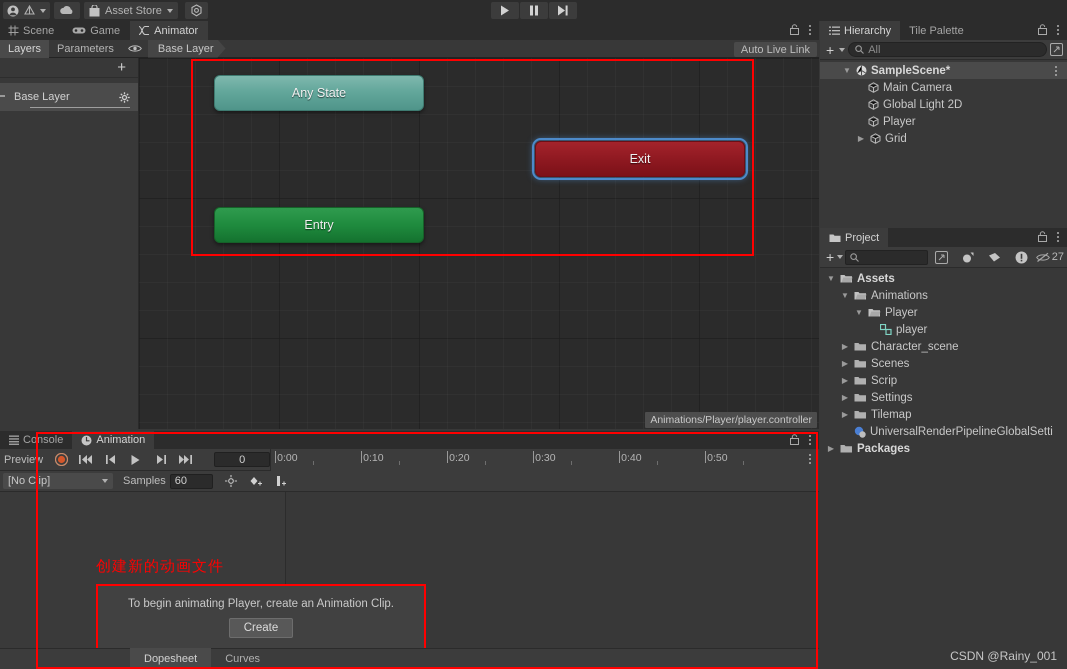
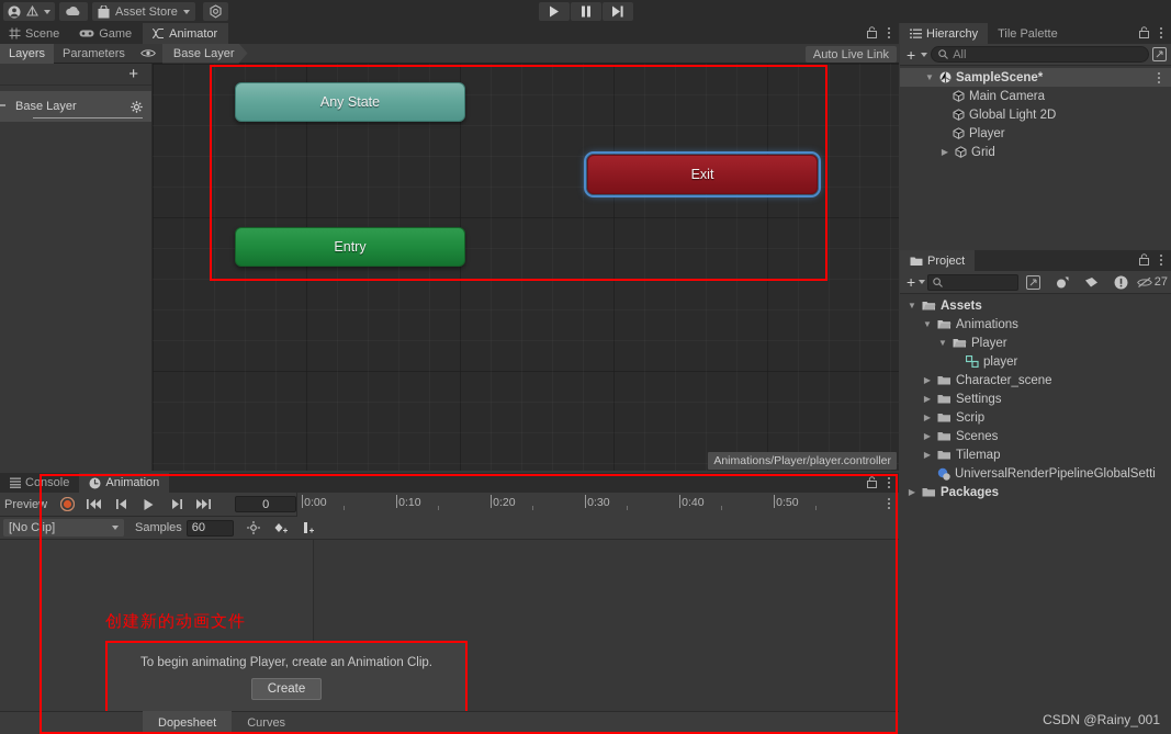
  Asset Store
  Scene
  Game
  Animator
  Layers
  Parameters
  Base Layer
  Auto Live Link
  +
  Base Layer
  Any State
  Exit
  Entry
  Animations/Player/player.controller
  Console
  Animation
  Preview
  0
  0:00
  0:10
  0:20
  0:30
  0:40
  0:50
  [No Clip]
  Samples
  60
  创建新的动画文件
  To begin animating Player, create an Animation Clip.
  Create
  Dopesheet
  Curves
  Hierarchy
  Tile Palette
  +
  All
  ▼
  SampleScene*
  Main Camera
  Global Light 2D
  Player
  ▶
  Grid
  Project
  +
  27
  ▼
  Assets
  ▼
  Animations
  ▼
  Player
  player
  ▶
  Character_scene
  ▶
- Scenes
+ Settings
  ▶
  Scrip
  ▶
- Settings
+ Scenes
  ▶
  Tilemap
  UniversalRenderPipelineGlobalSetti
  ▶
  Packages
  CSDN @Rainy_001
